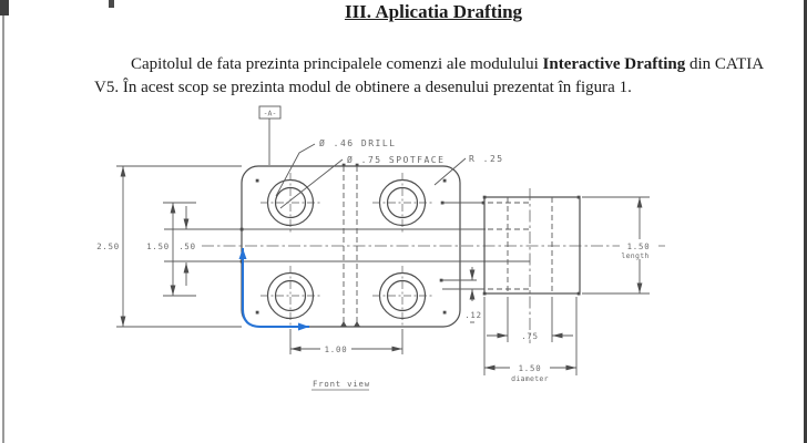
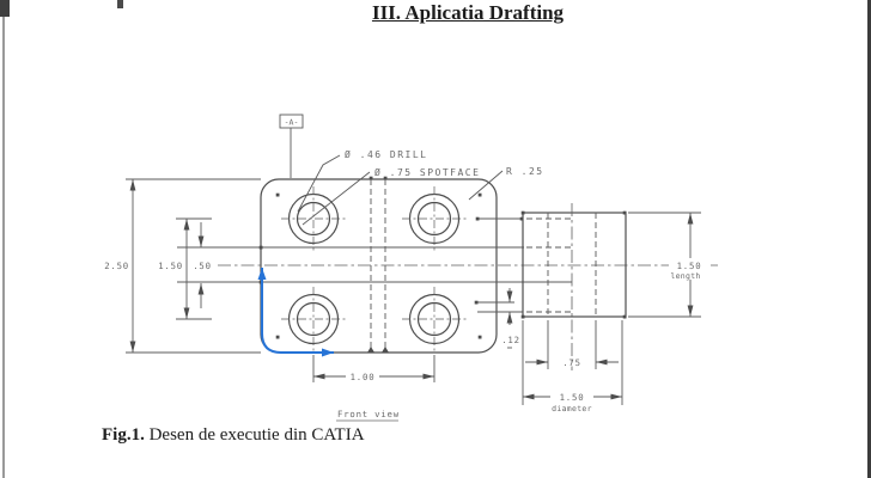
  III. Aplicatia Drafting
- Capitolul de fata prezinta principalele comenzi ale modulului Interactive Drafting din CATIA V5. În acest scop se prezinta modul de obtinere a desenului prezentat în figura 1.
  -A-
  Ø .46 DRILL
  Ø .75 SPOTFACE
  R .25
  2.50
  1.50
  .50
  1.00
  .12
  .75
  1.50
  diameter
  1.50
  length
  Front view
+ Fig.1. Desen de executie din CATIA
